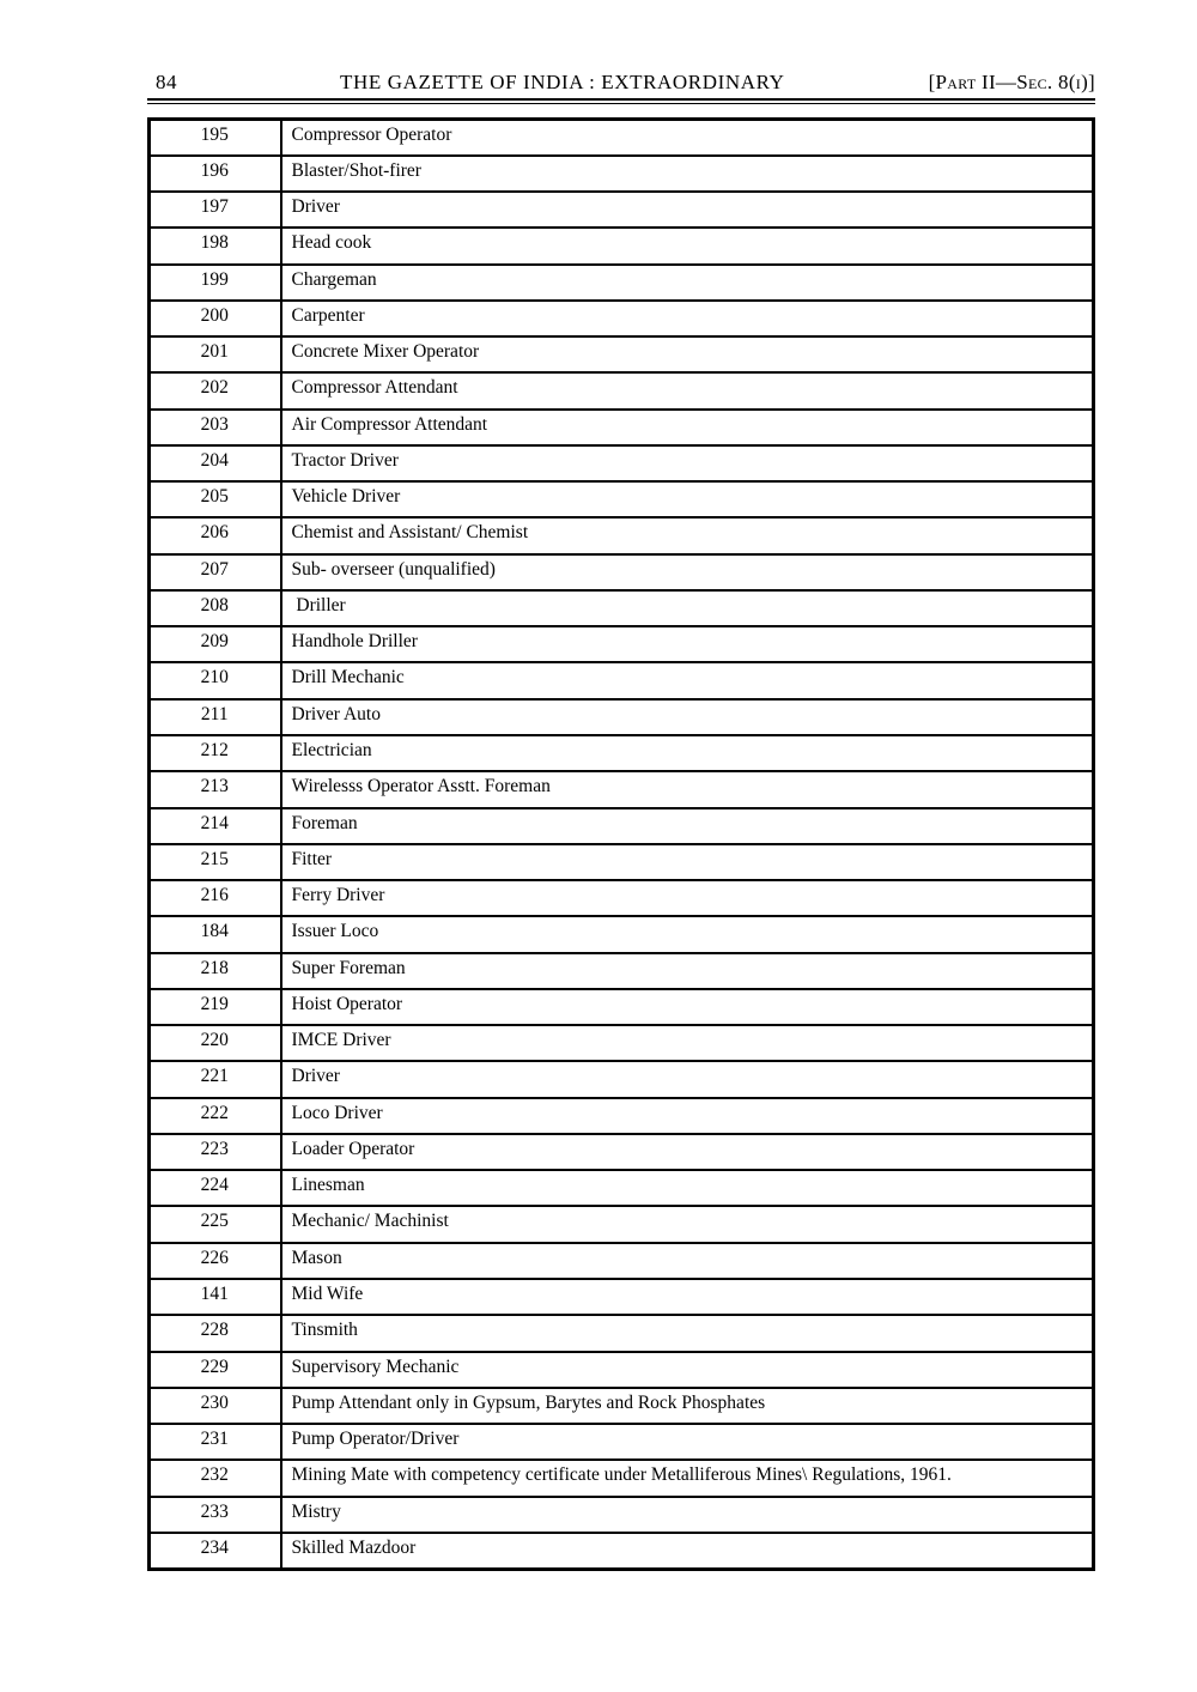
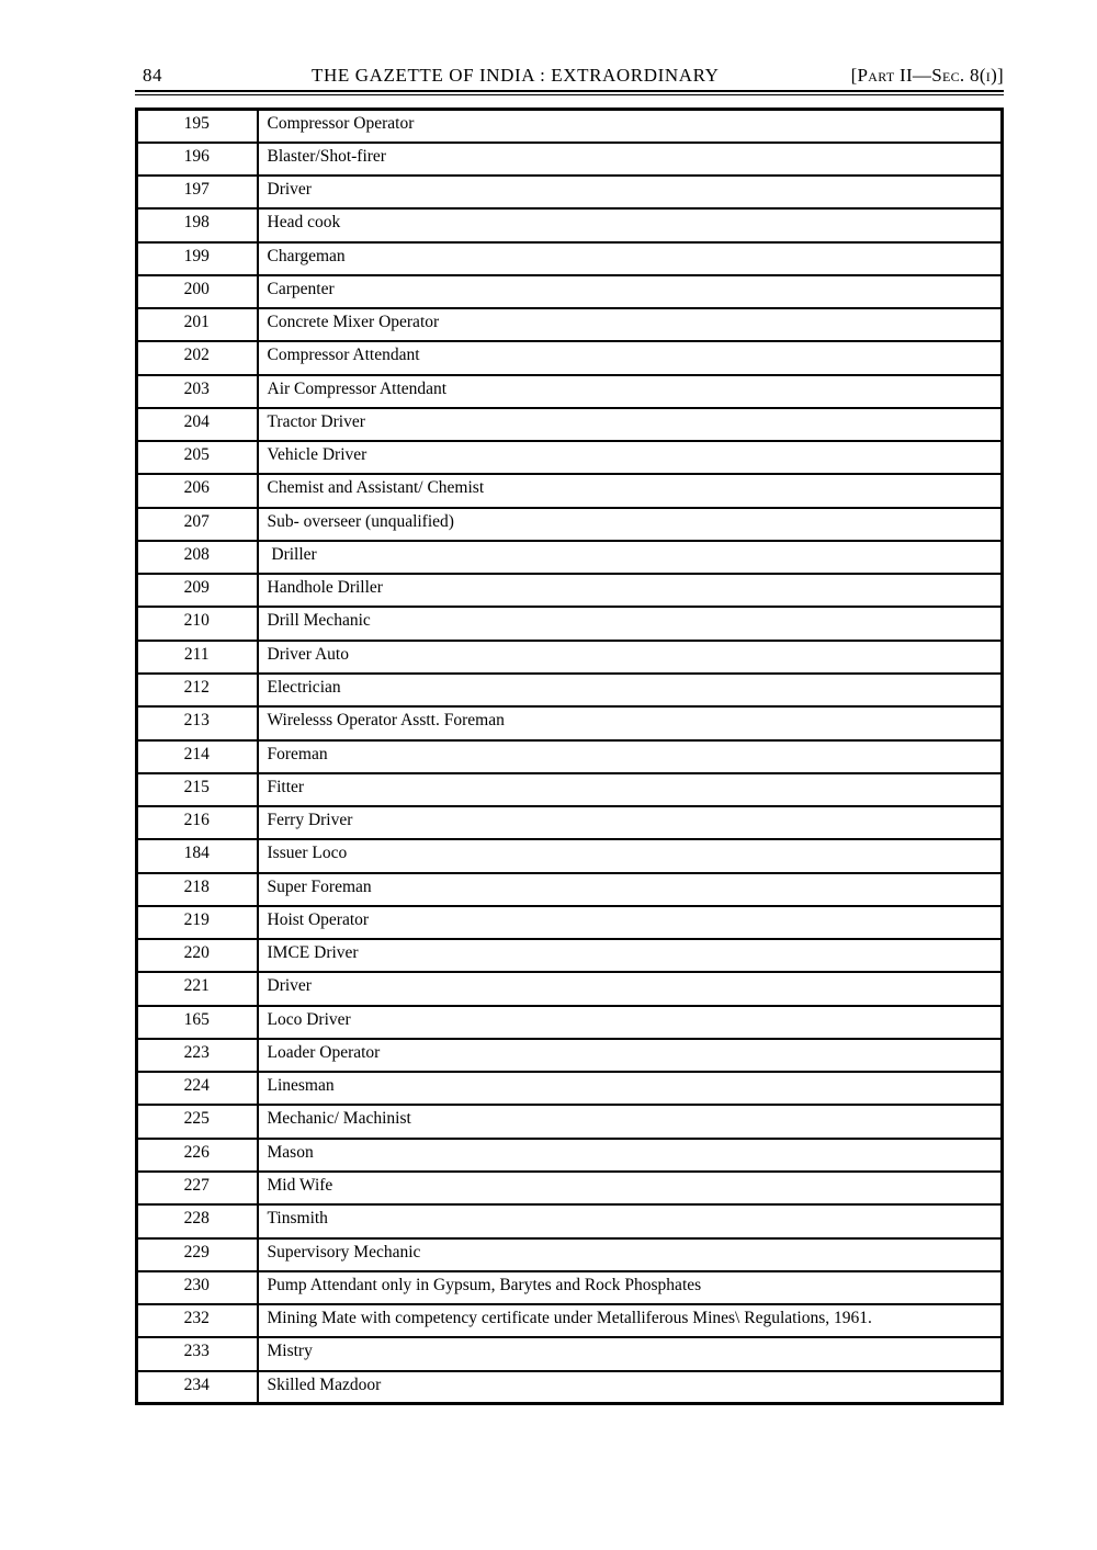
  84
  THE GAZETTE OF INDIA : EXTRAORDINARY
  [Part II—Sec. 8(i)]
  195	Compressor Operator
  196	Blaster/Shot-firer
  197	Driver
  198	Head cook
  199	Chargeman
  200	Carpenter
  201	Concrete Mixer Operator
  202	Compressor Attendant
  203	Air Compressor Attendant
  204	Tractor Driver
  205	Vehicle Driver
  206	Chemist and Assistant/ Chemist
  207	Sub- overseer (unqualified)
  208	Driller
  209	Handhole Driller
  210	Drill Mechanic
  211	Driver Auto
  212	Electrician
  213	Wirelesss Operator Asstt. Foreman
  214	Foreman
  215	Fitter
  216	Ferry Driver
  184	Issuer Loco
  218	Super Foreman
  219	Hoist Operator
  220	IMCE Driver
  221	Driver
- 222	Loco Driver
+ 165	Loco Driver
  223	Loader Operator
  224	Linesman
  225	Mechanic/ Machinist
  226	Mason
- 141	Mid Wife
+ 227	Mid Wife
  228	Tinsmith
  229	Supervisory Mechanic
  230	Pump Attendant only in Gypsum, Barytes and Rock Phosphates
- 231	Pump Operator/Driver
  232	Mining Mate with competency certificate under Metalliferous Mines\ Regulations, 1961.
  233	Mistry
  234	Skilled Mazdoor
